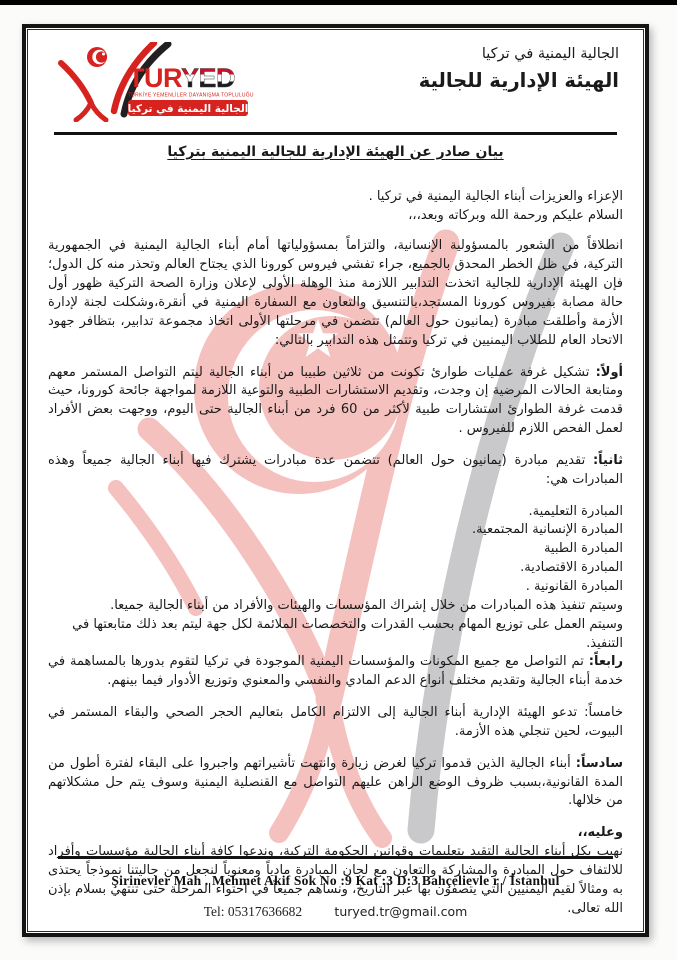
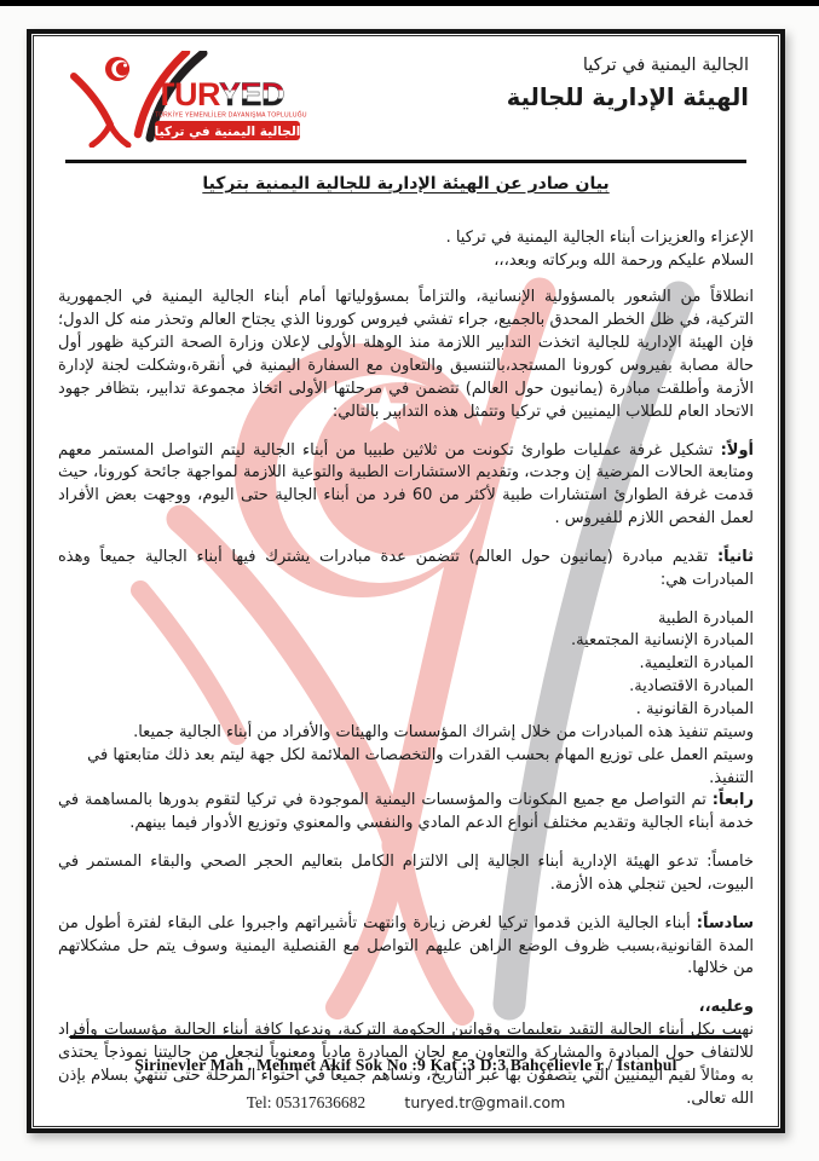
  TURYED
  الجالية اليمنية في تركيا
  الجالية اليمنية في تركيا
  الهيئة الإدارية للجالية
  بيان صادر عن الهيئة الإدارية للجالية اليمنية بتركيا
  الإعزاء والعزيزات أبناء الجالية اليمنية في تركيا .
  السلام عليكم ورحمة الله وبركاته وبعد،،،
  انطلاقاً من الشعور بالمسؤولية الإنسانية، والتزاماً بمسؤولياتها أمام أبناء الجالية اليمنية في الجمهورية التركية، في ظل الخطر المحدق بالجميع، جراء تفشي فيروس كورونا الذي يجتاح العالم وتحذر منه كل الدول؛ فإن الهيئة الإدارية للجالية اتخذت التدابير اللازمة منذ الوهلة الأولى لإعلان وزارة الصحة التركية ظهور أول حالة مصابة بفيروس كورونا المستجد،بالتنسيق والتعاون مع السفارة اليمنية في أنقرة،وشكلت لجنة لإدارة الأزمة وأطلقت مبادرة (يمانيون حول العالم) تتضمن في مرحلتها الأولى اتخاذ مجموعة تدابير، بتظافر جهود الاتحاد العام للطلاب اليمنيين في تركيا وتتمثل هذه التدابير بالتالي:
  أولاً: تشكيل غرفة عمليات طوارئ تكونت من ثلاثين طبيبا من أبناء الجالية ليتم التواصل المستمر معهم ومتابعة الحالات المرضية إن وجدت، وتقديم الاستشارات الطبية والتوعية اللازمة لمواجهة جائحة كورونا، حيث قدمت غرفة الطوارئ استشارات طبية لأكثر من 60 فرد من أبناء الجالية حتى اليوم، ووجهت بعض الأفراد لعمل الفحص اللازم للفيروس .
  ثانياً: تقديم مبادرة (يمانيون حول العالم) تتضمن عدة مبادرات يشترك فيها أبناء الجالية جميعاً وهذه المبادرات هي:
- المبادرة التعليمية.
+ المبادرة الطبية
  المبادرة الإنسانية المجتمعية.
- المبادرة الطبية
+ المبادرة التعليمية.
  المبادرة الاقتصادية.
  المبادرة القانونية .
  وسيتم تنفيذ هذه المبادرات من خلال إشراك المؤسسات والهيئات والأفراد من أبناء الجالية جميعا.
  وسيتم العمل على توزيع المهام بحسب القدرات والتخصصات الملائمة لكل جهة ليتم بعد ذلك متابعتها في التنفيذ.
  رابعاً: تم التواصل مع جميع المكونات والمؤسسات اليمنية الموجودة في تركيا لتقوم بدورها بالمساهمة في خدمة أبناء الجالية وتقديم مختلف أنواع الدعم المادي والنفسي والمعنوي وتوزيع الأدوار فيما بينهم.
  خامساً: تدعو الهيئة الإدارية أبناء الجالية إلى الالتزام الكامل بتعاليم الحجر الصحي والبقاء المستمر في البيوت، لحين تنجلي هذه الأزمة.
  سادساً: أبناء الجالية الذين قدموا تركيا لغرض زيارة وانتهت تأشيراتهم واجبروا على البقاء لفترة أطول من المدة القانونية،بسبب ظروف الوضع الراهن عليهم التواصل مع القنصلية اليمنية وسوف يتم حل مشكلاتهم من خلالها.
  وعليه،،
  نهيب بكل أبناء الجالية التقيد بتعليمات وقوانين الحكومة التركية، وندعوا كافة أبناء الجالية مؤسسات وأفراد للالتفاف حول المبادرة والمشاركة والتعاون مع لجان المبادرة مادياً ومعنوياً لنجعل من جاليتنا نموذجاً يحتذى به ومثالاً لقيم اليمنيين التي يتصفون بها عبر التاريخ، ونساهم جميعاً في احتواء المرحلة حتى تنتهي بسلام بإذن الله تعالى.
  Şirinevler Mah . Mehmet Akif Sok No :9 Kat :3 D:3 Bahçelievle r / İstanbul
  Tel: 05317636682 turyed.tr@gmail.com
